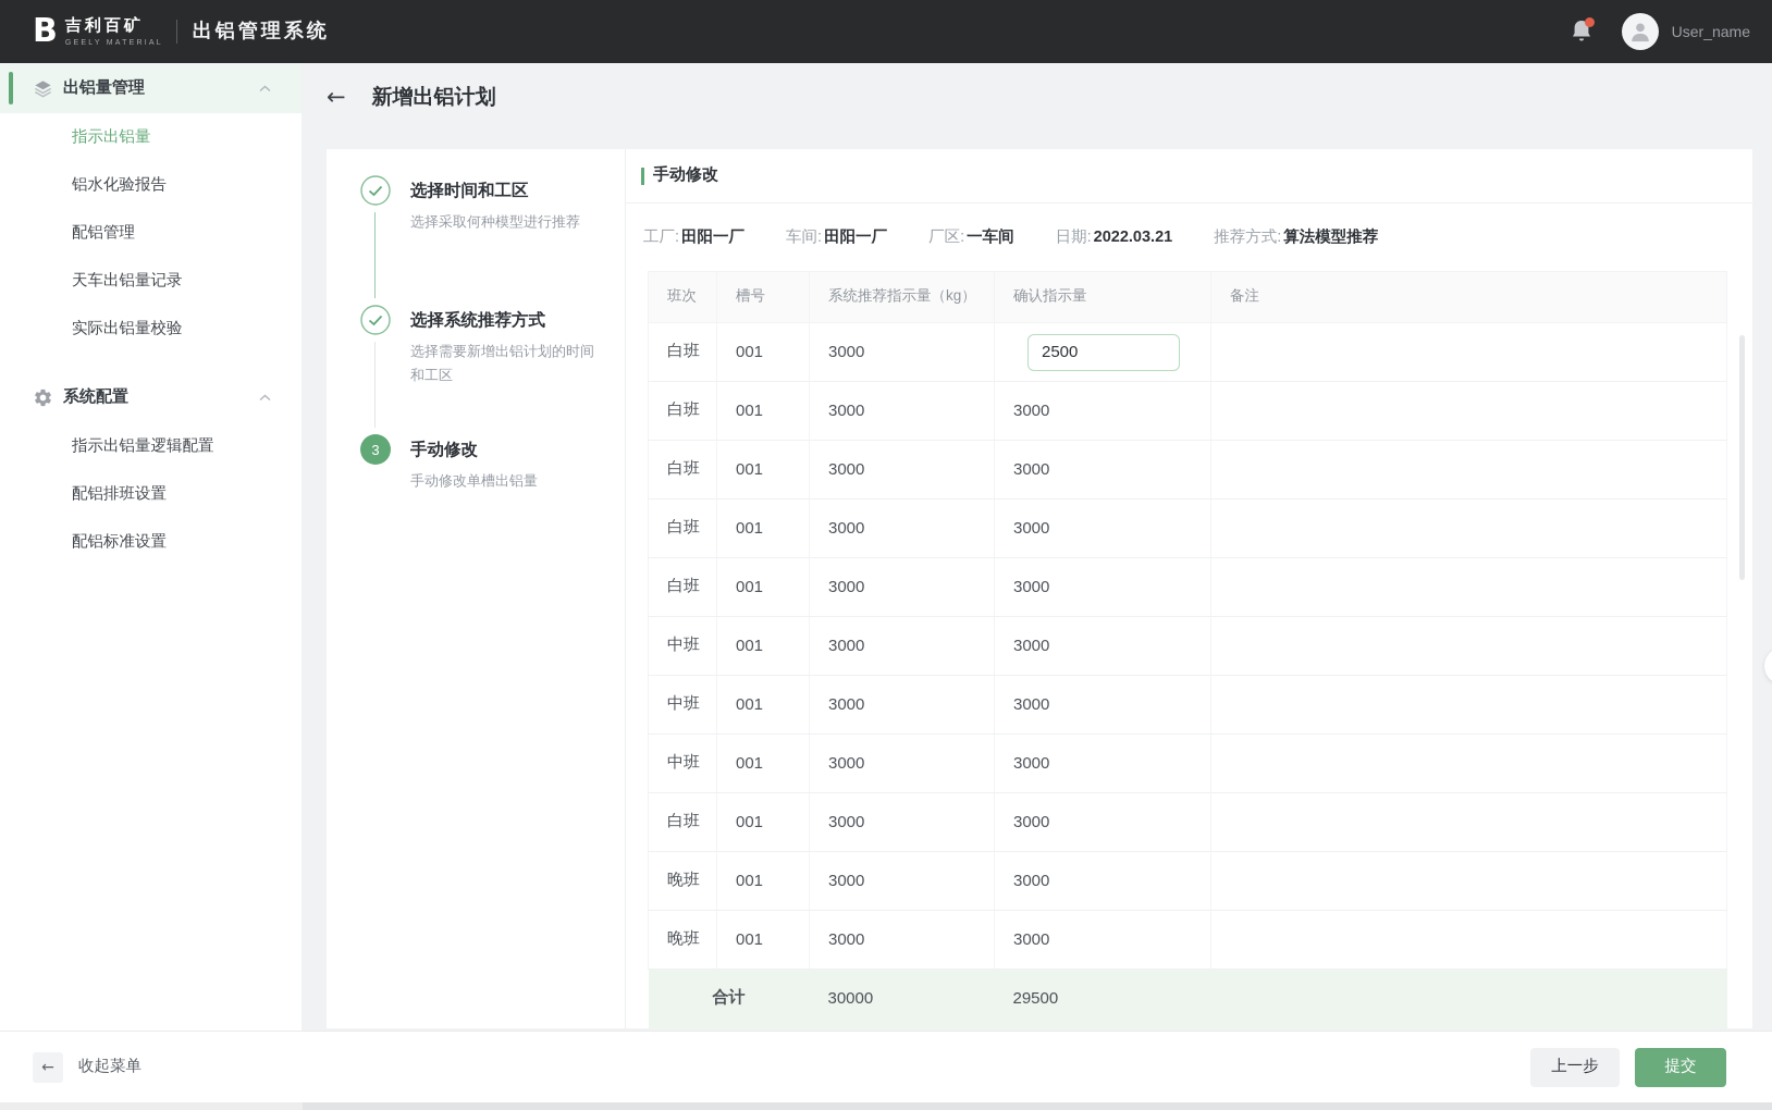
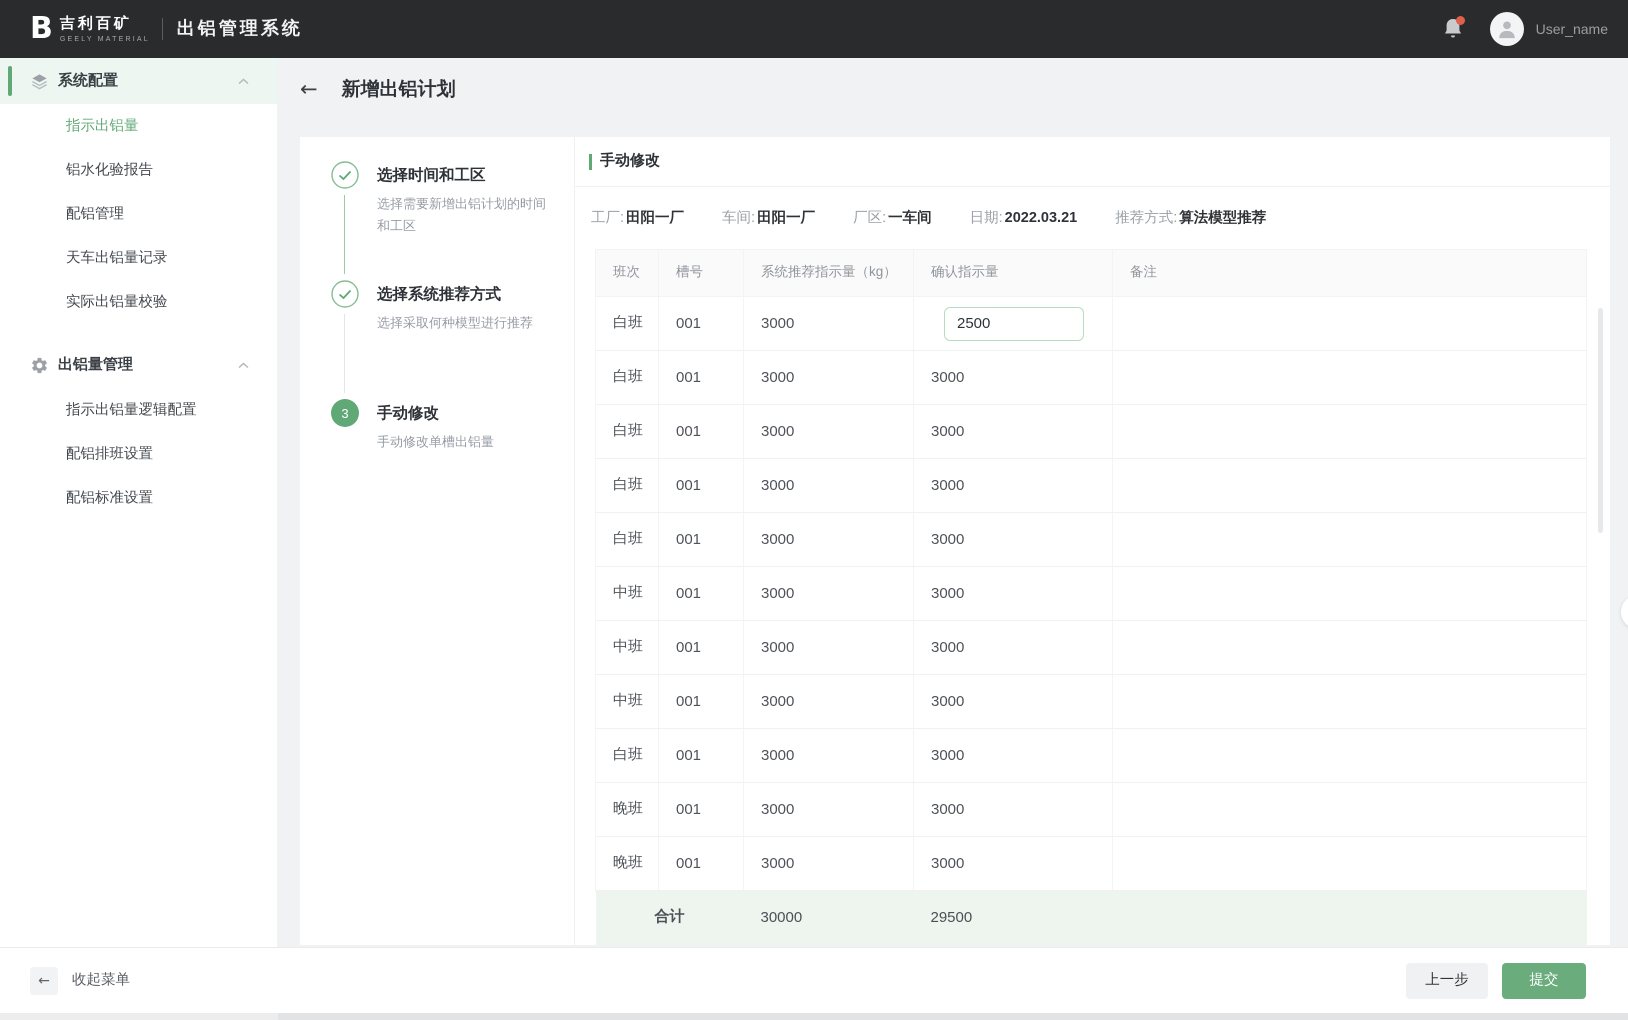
  B
  吉利百矿
  出铝管理系统
  User_name
- 出铝量管理
+ 系统配置
  指示出铝量
  铝水化验报告
  配铝管理
  天车出铝量记录
  实际出铝量校验
- 系统配置
+ 出铝量管理
  指示出铝量逻辑配置
  配铝排班设置
  配铝标准设置
  ←
  新增出铝计划
  选择时间和工区
- 选择采取何种模型进行推荐
+ 选择需要新增出铝计划的时间和工区
  选择系统推荐方式
- 选择需要新增出铝计划的时间和工区
+ 选择采取何种模型进行推荐
  3
  手动修改
  手动修改单槽出铝量
  手动修改
  工厂: 田阳一厂
  车间: 田阳一厂
  厂区: 一车间
  日期: 2022.03.21
  推荐方式: 算法模型推荐
  班次	槽号	系统推荐指示量（kg）	确认指示量	备注
  白班	001	3000	2500
  白班	001	3000	3000
  白班	001	3000	3000
  白班	001	3000	3000
  白班	001	3000	3000
  中班	001	3000	3000
  中班	001	3000	3000
  中班	001	3000	3000
  白班	001	3000	3000
  晚班	001	3000	3000
  晚班	001	3000	3000
  合计	30000	29500
  ←
  收起菜单
  上一步
  提交
